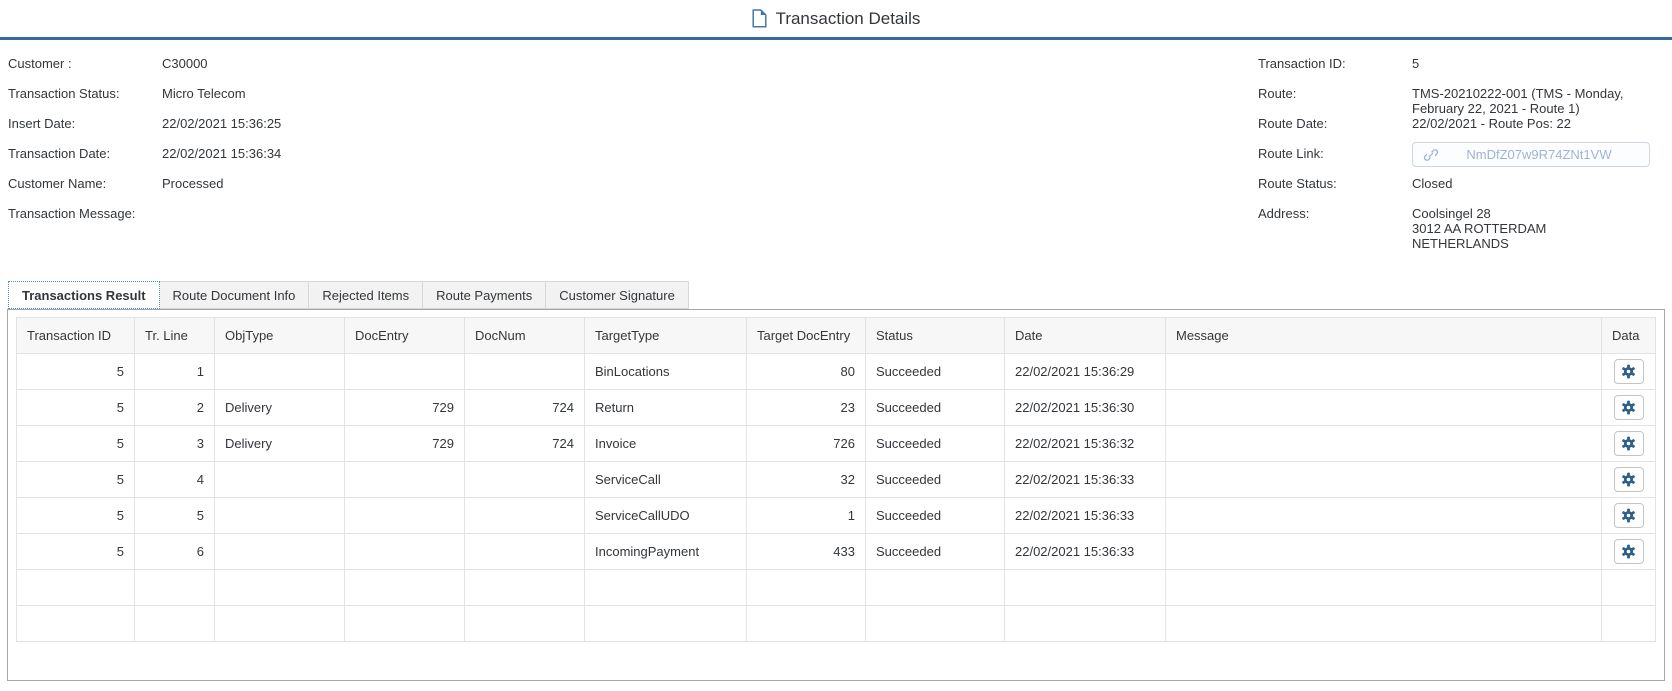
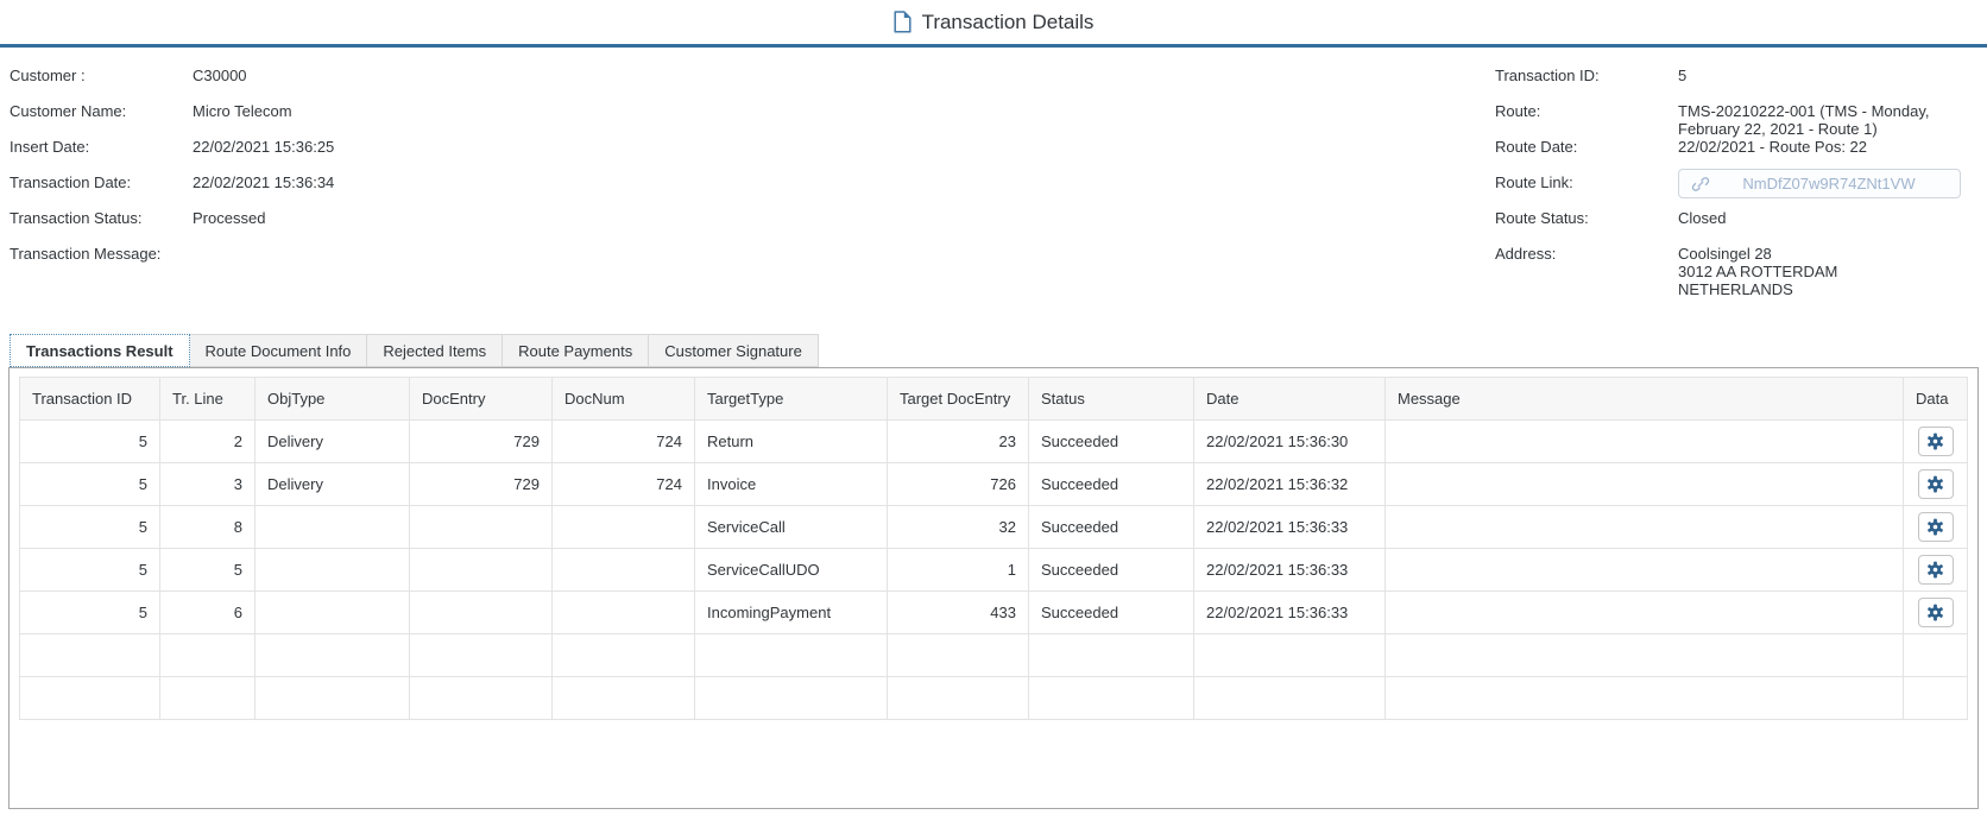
  Transaction Details
  Customer :
  C30000
- Transaction Status:
+ Customer Name:
  Micro Telecom
  Insert Date:
  22/02/2021 15:36:25
  Transaction Date:
  22/02/2021 15:36:34
- Customer Name:
+ Transaction Status:
  Processed
  Transaction Message:
  Transaction ID:
  5
  Route:
  TMS-20210222-001 (TMS - Monday, February 22, 2021 - Route 1)
  Route Date:
  22/02/2021 - Route Pos: 22
  Route Link:
  NmDfZ07w9R74ZNt1VW
  Route Status:
  Closed
  Address:
  Coolsingel 28
  3012 AA ROTTERDAM
  NETHERLANDS
  Transactions Result
  Route Document Info
  Rejected Items
  Route Payments
  Customer Signature
  Transaction ID	Tr. Line	ObjType	DocEntry	DocNum	TargetType	Target DocEntry	Status	Date	Message	Data
- 5	1				BinLocations	80	Succeeded	22/02/2021 15:36:29
  5	2	Delivery	729	724	Return	23	Succeeded	22/02/2021 15:36:30
  5	3	Delivery	729	724	Invoice	726	Succeeded	22/02/2021 15:36:32
- 5	4				ServiceCall	32	Succeeded	22/02/2021 15:36:33
+ 5	8				ServiceCall	32	Succeeded	22/02/2021 15:36:33
  5	5				ServiceCallUDO	1	Succeeded	22/02/2021 15:36:33
  5	6				IncomingPayment	433	Succeeded	22/02/2021 15:36:33
